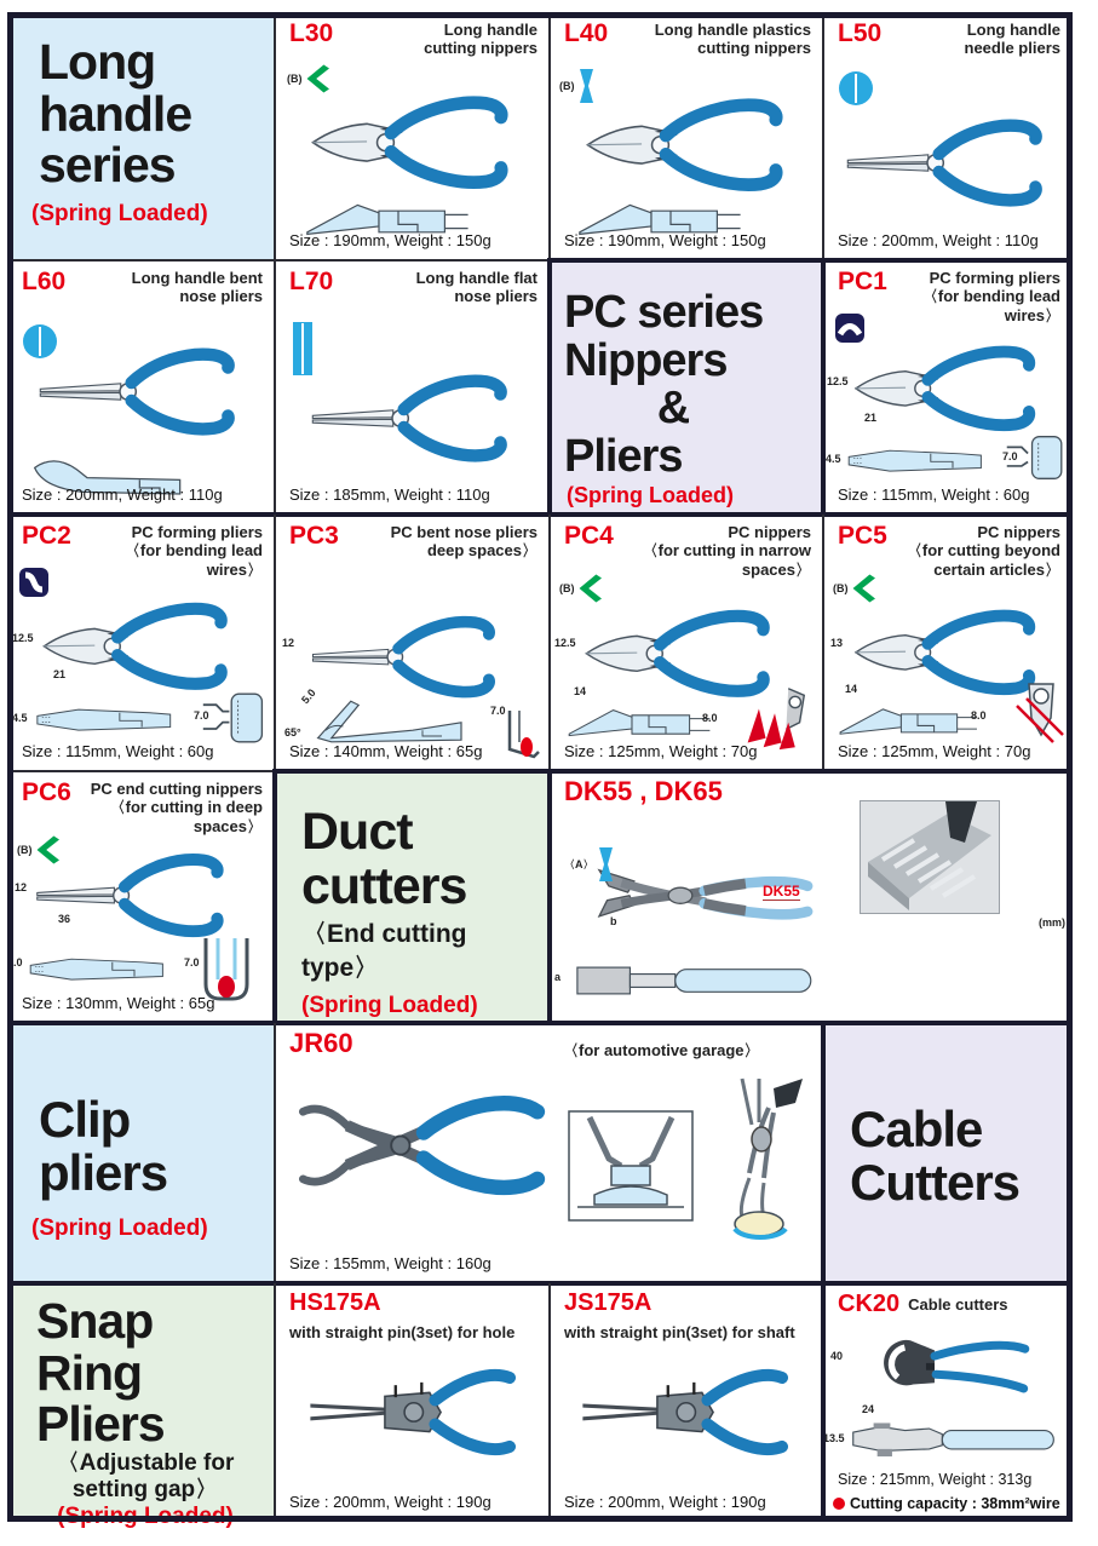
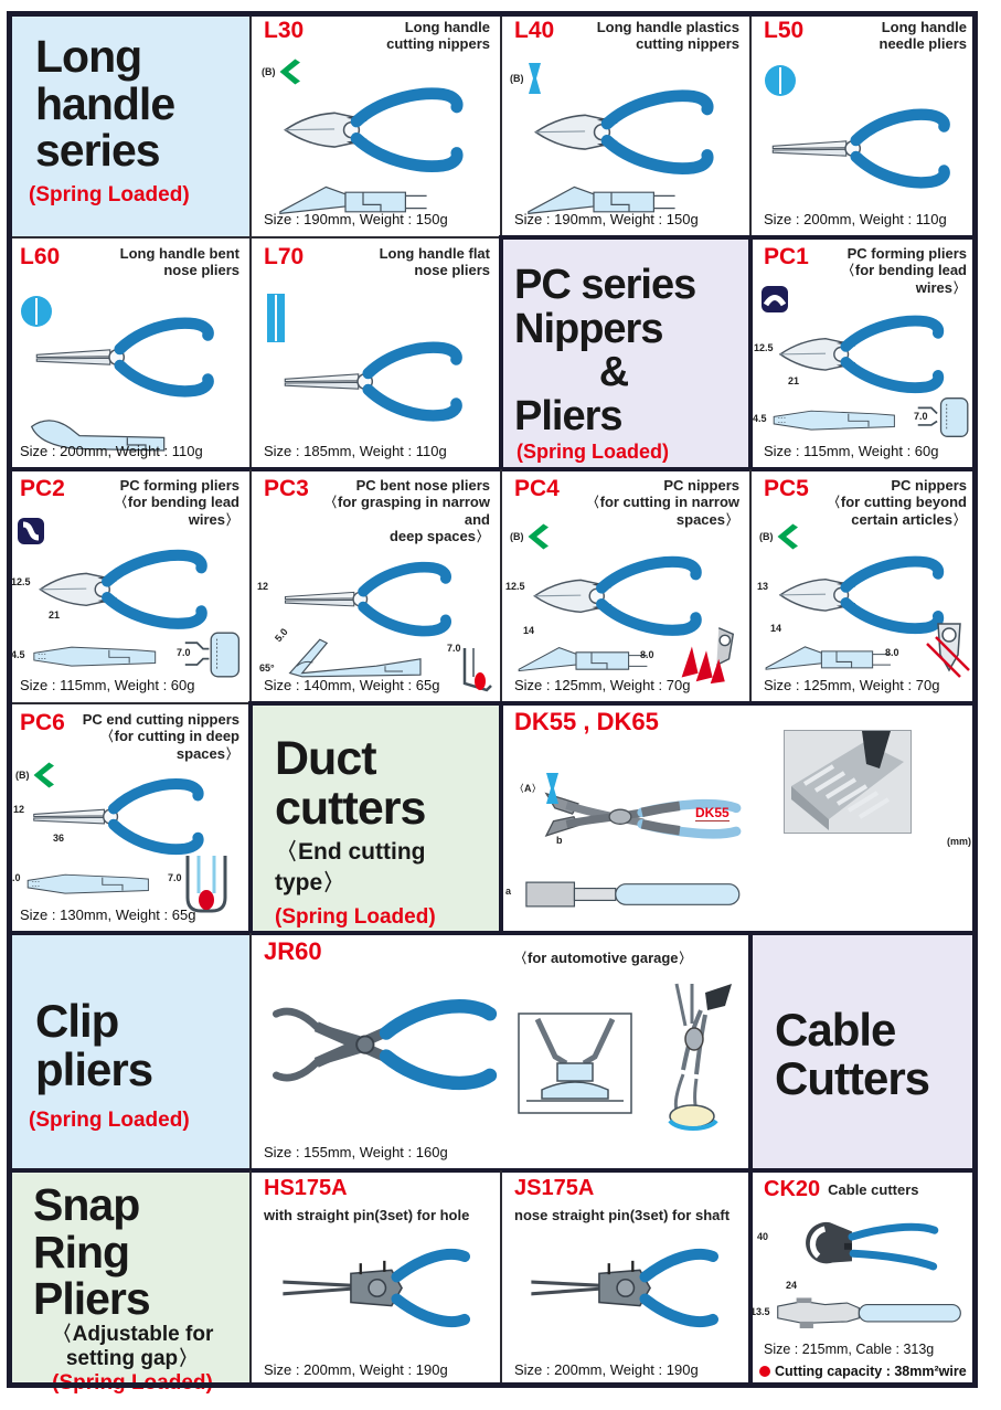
  Long
  handle
  series
  (Spring Loaded)
  L30
  Long handle
  cutting nippers
  (B)
  Size : 190mm, Weight : 150g
  L40
  Long handle plastics
  cutting nippers
  (B)
  Size : 190mm, Weight : 150g
  L50
  Long handle
  needle pliers
  Size : 200mm, Weight : 110g
  L60
  Long handle bent
  nose pliers
  Size : 200mm, Weight : 110g
  L70
  Long handle flat
  nose pliers
  Size : 185mm, Weight : 110g
  PC series
  Nippers
  &
  Pliers
  (Spring Loaded)
  PC1
  PC forming pliers
  〈for bending lead wires〉
  12.5
  21
  4.5
  7.0
  Size : 115mm, Weight : 60g
  PC2
  PC forming pliers
  〈for bending lead wires〉
  12.5
  21
  4.5
  7.0
  Size : 115mm, Weight : 60g
  PC3
  PC bent nose pliers
+ 〈for grasping in narrow and
  deep spaces〉
  12
  65°
  7.0
  Size : 140mm, Weight : 65g
  PC4
  PC nippers
  〈for cutting in narrow
  spaces〉
  (B)
  12.5
  14
  8.0
  Size : 125mm, Weight : 70g
  PC5
  PC nippers
  〈for cutting beyond
  certain articles〉
  (B)
  13
  14
  8.0
  Size : 125mm, Weight : 70g
  PC6
  PC end cutting nippers
  〈for cutting in deep
  spaces〉
  (B)
  12
  36
  4.0
  7.0
  Size : 130mm, Weight : 65g
  Duct
  cutters
  〈End cutting type〉
  (Spring Loaded)
  DK55 , DK65
  〈A〉
  DK55
  b
  a
  (mm)
  Clip
  pliers
  (Spring Loaded)
  JR60
  〈for automotive garage〉
  Size : 155mm, Weight : 160g
  Cable
  Cutters
  Snap
  Ring
  Pliers
  〈Adjustable for
  setting gap〉
  (Spring Loaded)
  HS175A
  with straight pin(3set) for hole
  Size : 200mm, Weight : 190g
  JS175A
- with straight pin(3set) for shaft
+ nose straight pin(3set) for shaft
  Size : 200mm, Weight : 190g
  CK20
  Cable cutters
  40
  24
  13.5
- Size : 215mm, Weight : 313g
+ Size : 215mm, Cable : 313g
  Cutting capacity : 38mm²wire
